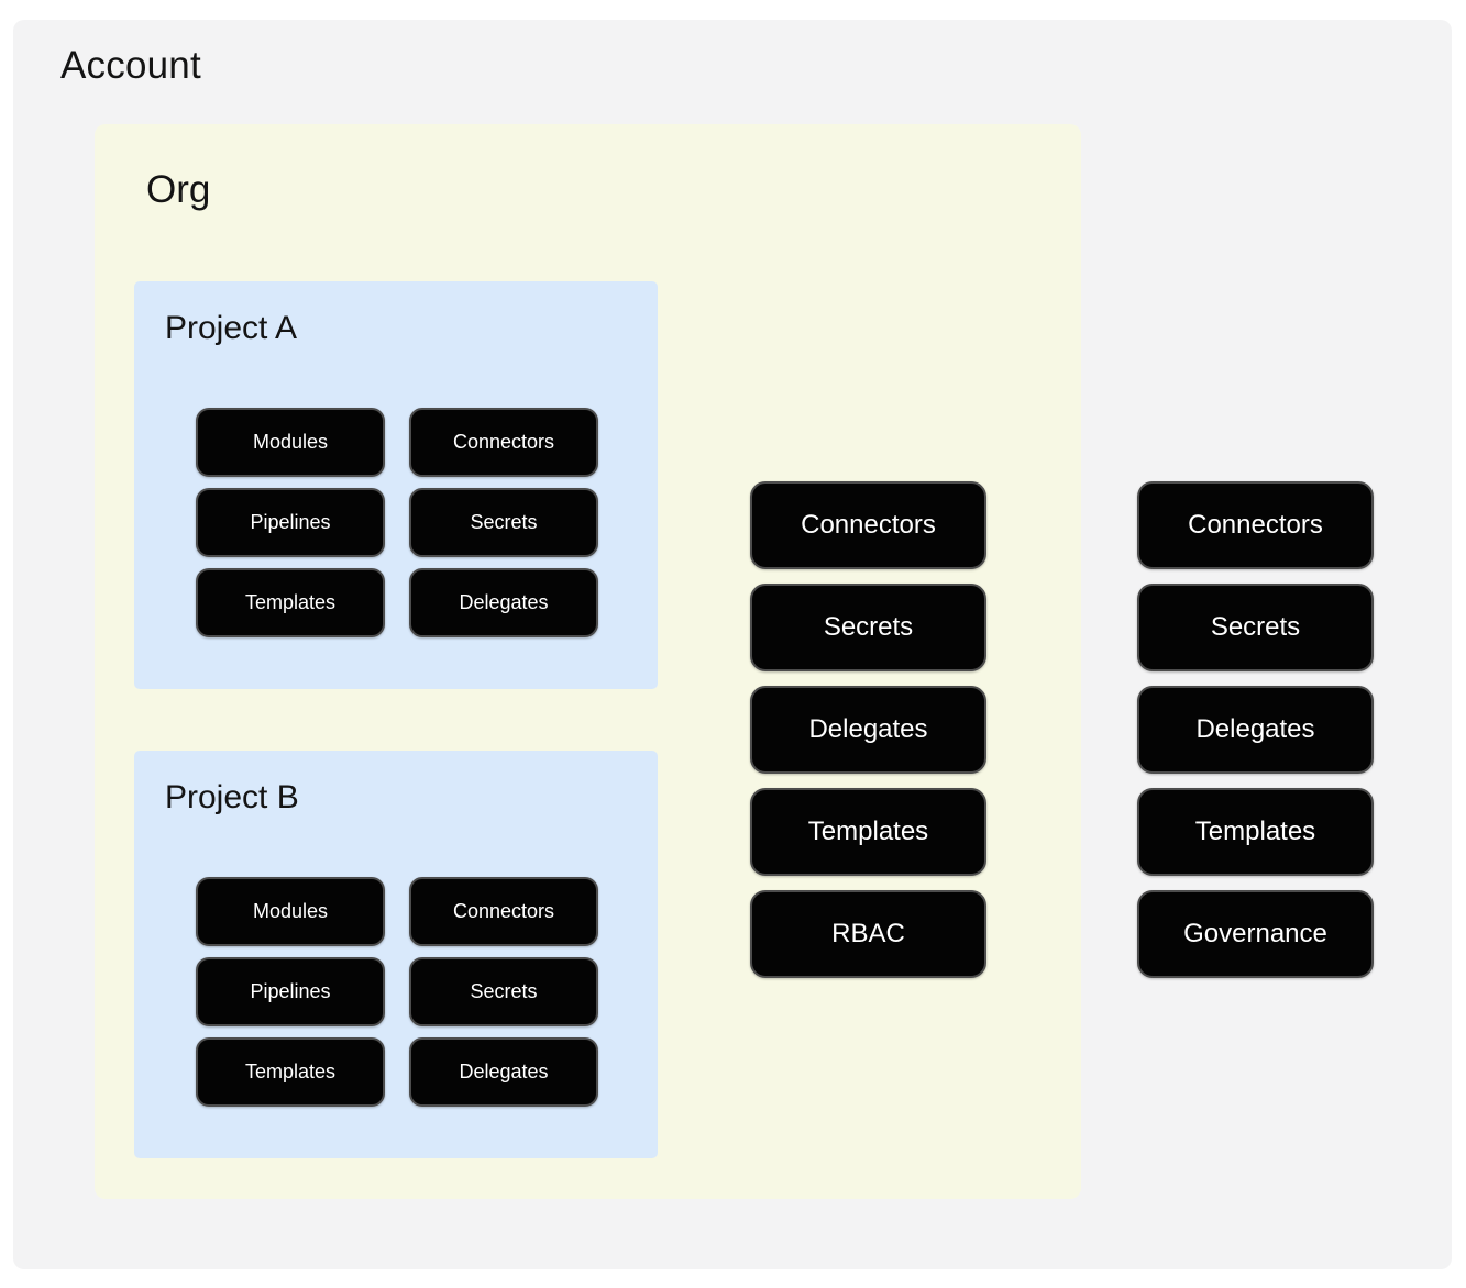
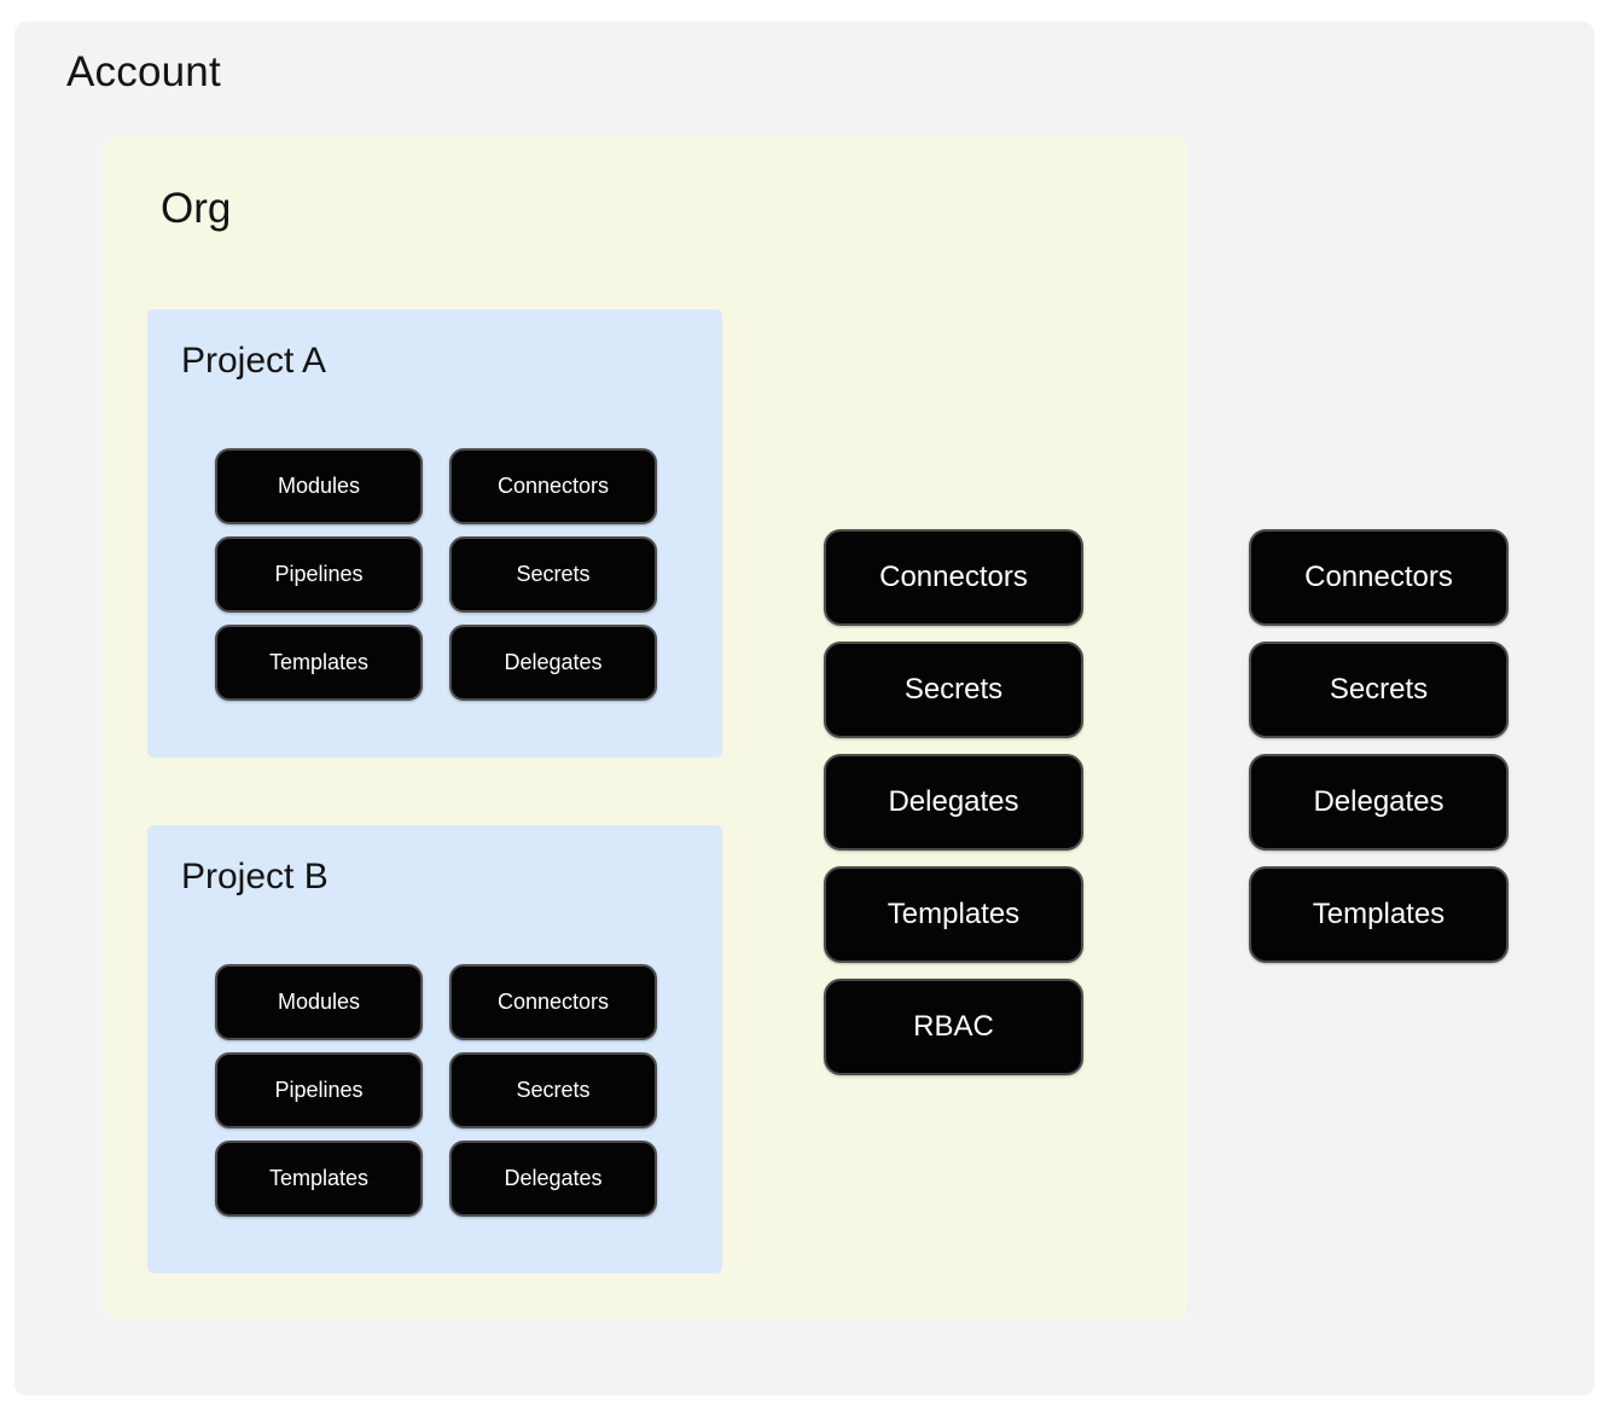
  Account
  Org
  Project A
  Modules
  Connectors
  Pipelines
  Secrets
  Templates
  Delegates
  Project B
  Modules
  Connectors
  Pipelines
  Secrets
  Templates
  Delegates
  Connectors
  Secrets
  Delegates
  Templates
  RBAC
  Connectors
  Secrets
  Delegates
  Templates
- Governance
